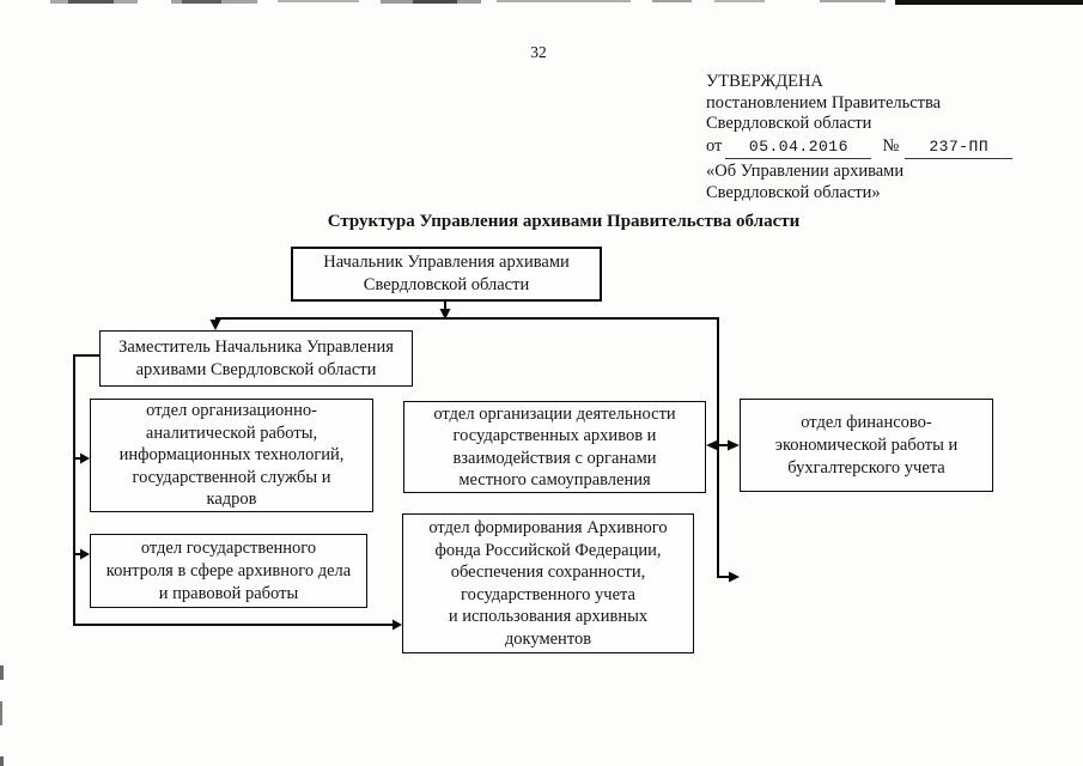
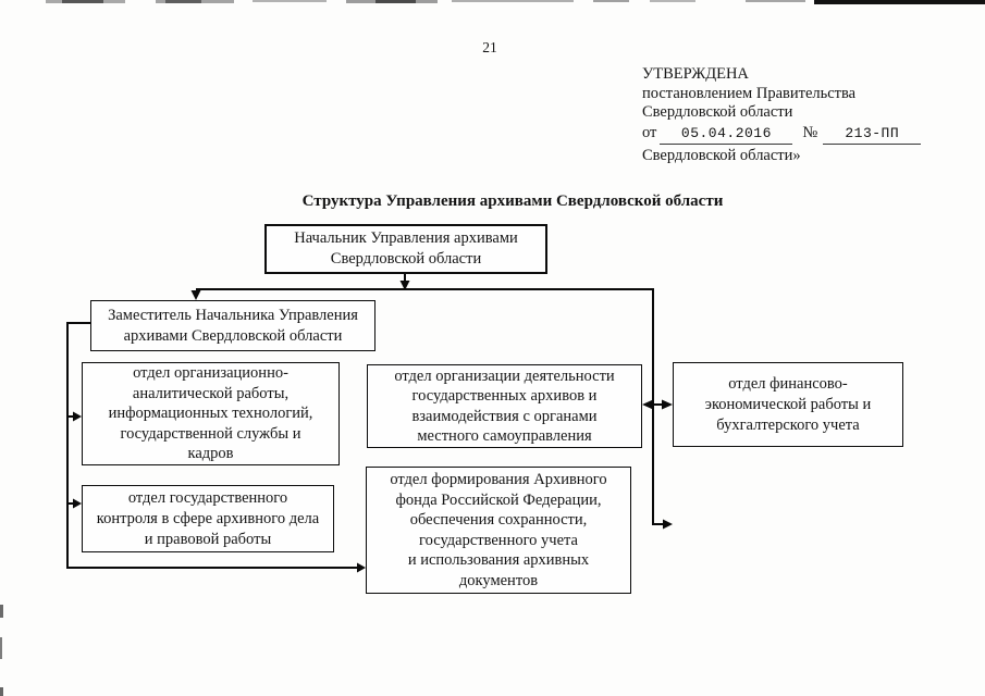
- 32
+ 21
  УТВЕРЖДЕНА
  постановлением Правительства
  Свердловской области
- от 05.04.2016 № 237-ПП
+ от 05.04.2016 № 213-ПП
- «Об Управлении архивами
  Свердловской области»
- Структура Управления архивами Правительства области
+ Структура Управления архивами Свердловской области
  Начальник Управления архивами
  Свердловской области
  Заместитель Начальника Управления
  архивами Свердловской области
  отдел организационно-
  аналитической работы,
  информационных технологий,
  государственной службы и
  кадров
  отдел организации деятельности
  государственных архивов и
  взаимодействия с органами
  местного самоуправления
  отдел финансово-
  экономической работы и
  бухгалтерского учета
  отдел государственного
  контроля в сфере архивного дела
  и правовой работы
  отдел формирования Архивного
  фонда Российской Федерации,
  обеспечения сохранности,
  государственного учета
  и использования архивных
  документов
